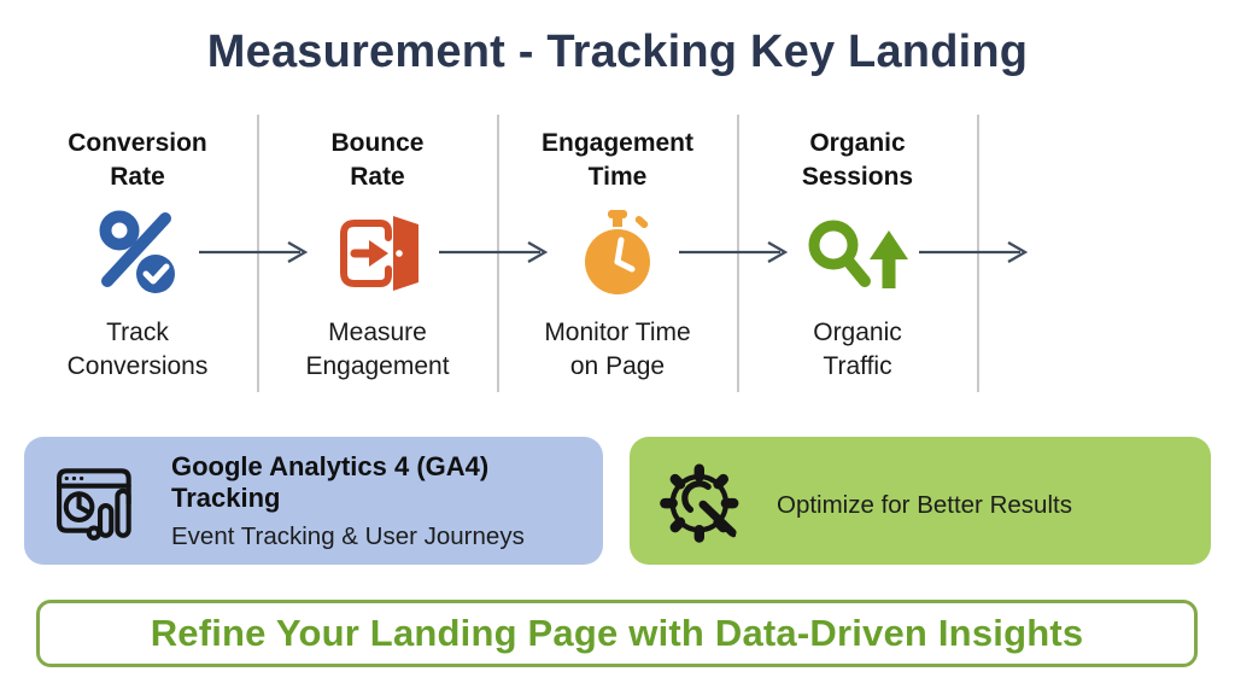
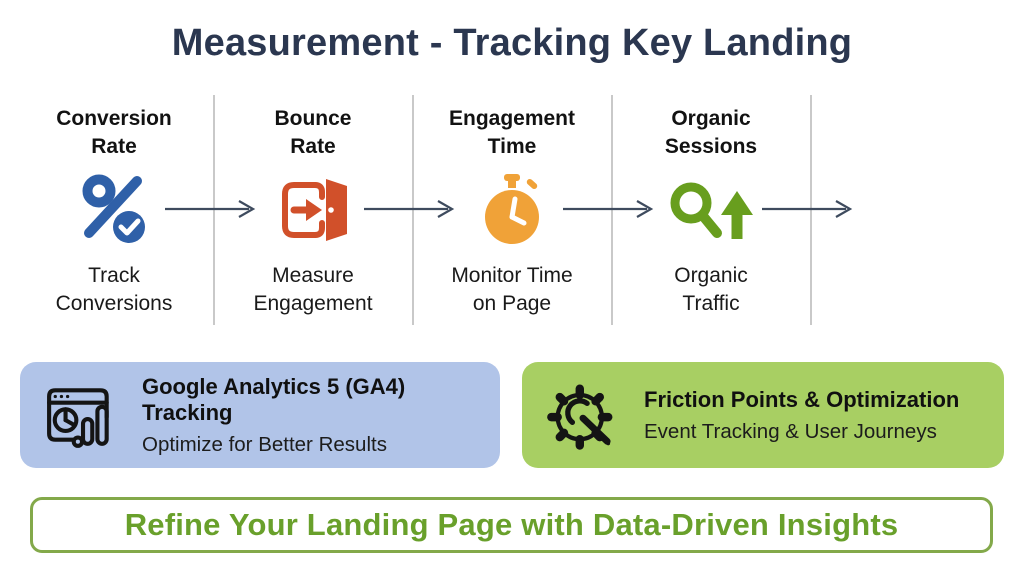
  Measurement - Tracking Key Landing
  Conversion
  Rate
  Track
  Conversions
  Bounce
  Rate
  Measure
  Engagement
  Engagement
  Time
  Monitor Time
  on Page
  Organic
  Sessions
  Organic
  Traffic
- Google Analytics 4 (GA4) Tracking
+ Google Analytics 5 (GA4) Tracking
- Event Tracking & User Journeys
+ Optimize for Better Results
+ Friction Points & Optimization
- Optimize for Better Results
+ Event Tracking & User Journeys
  Refine Your Landing Page with Data-Driven Insights
